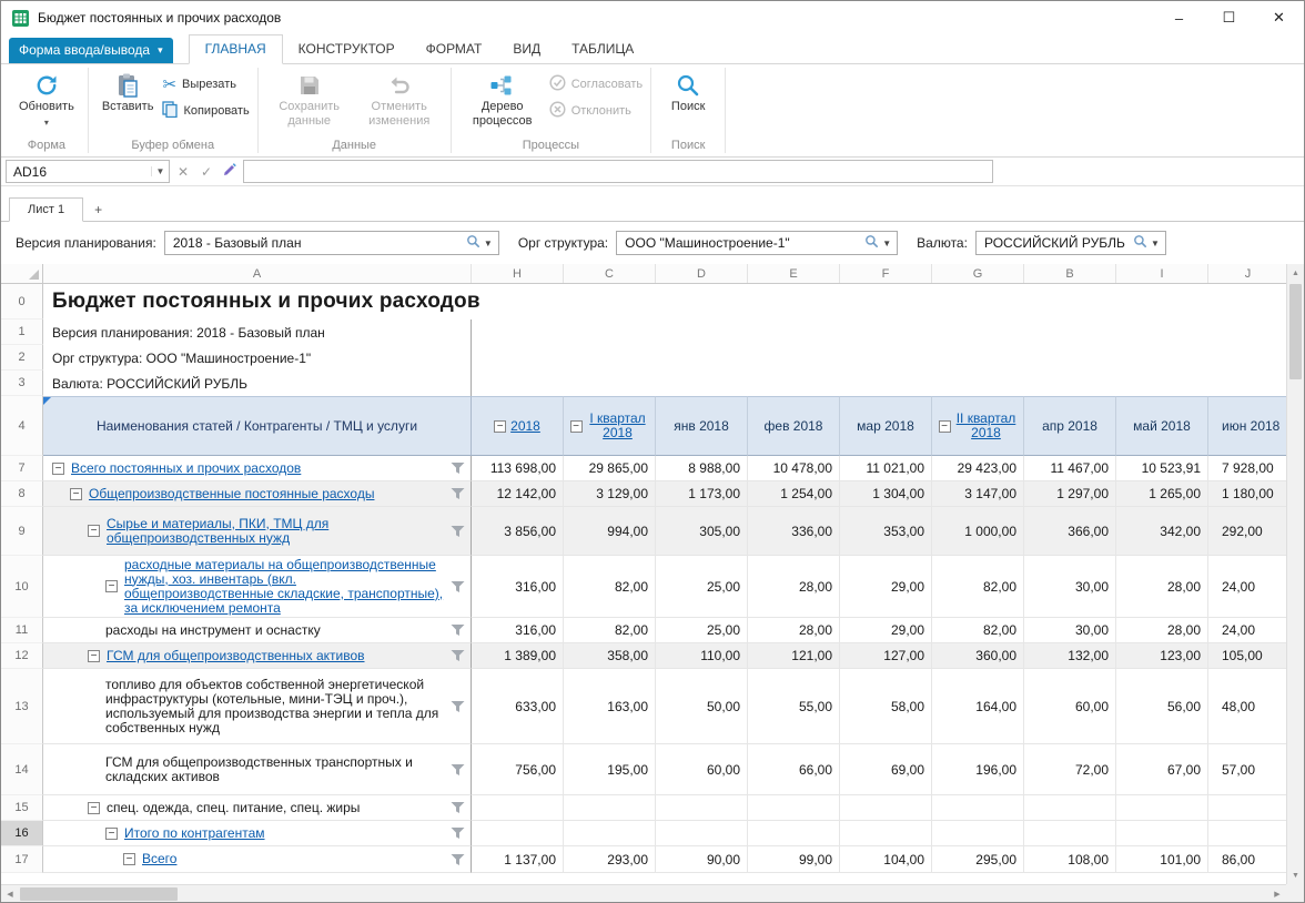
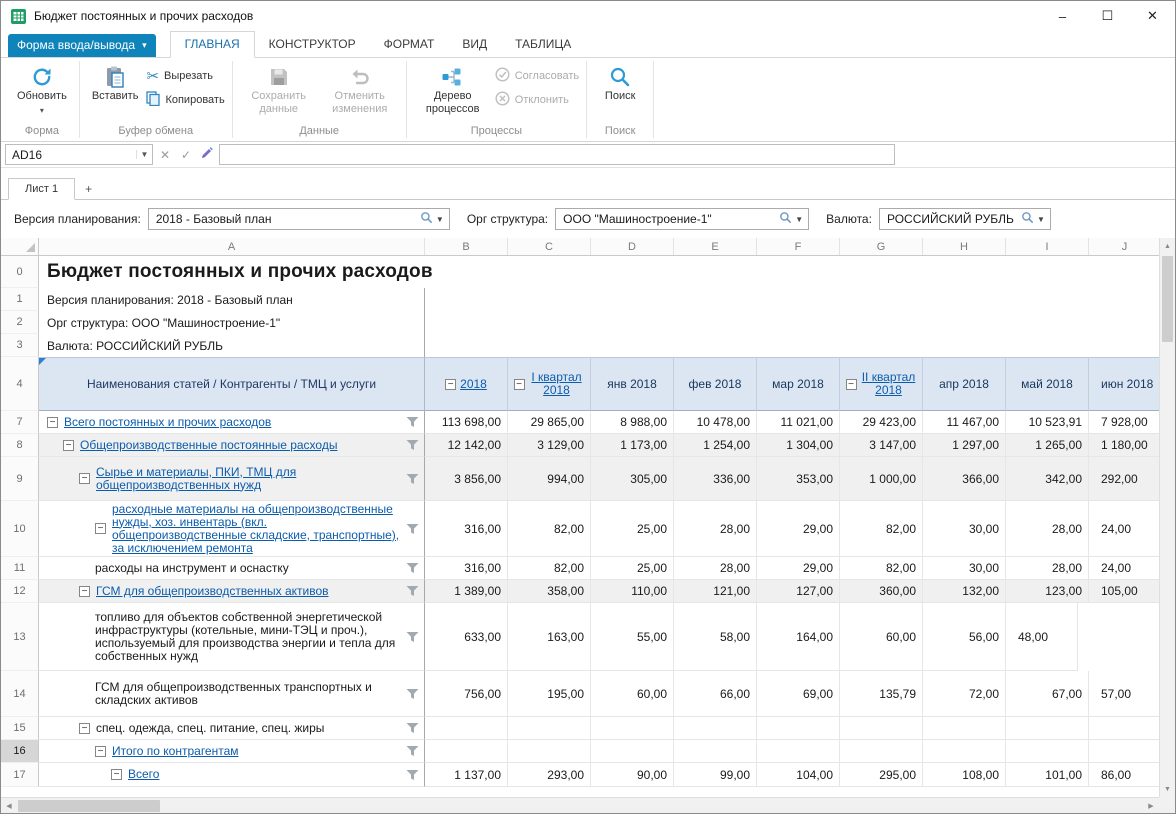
  Бюджет постоянных и прочих расходов
  –
  ☐
  ✕
  Форма ввода/вывода
  ▾
  ГЛАВНАЯ
  КОНСТРУКТОР
  ФОРМАТ
  ВИД
  ТАБЛИЦА
  Обновить
  ▾
  Форма
  Вставить
  ✂
  Вырезать
  Копировать
  Буфер обмена
  Сохранить данные
  Отменить изменения
  Данные
  Дерево процессов
  Согласовать
  Отклонить
  Процессы
  Поиск
  Поиск
  AD16
  ▼
  ✕
  ✓
  Лист 1
  +
  Версия планирования:
  2018 - Базовый план
  ▼
  Орг структура:
  ООО "Машиностроение-1"
  ▼
  Валюта:
  РОССИЙСКИЙ РУБЛЬ
  ▼
  A
- H
+ B
  C
  D
  E
  F
  G
- B
+ H
  I
  J
  0
  Бюджет постоянных и прочих расходов
  1
  Версия планирования: 2018 - Базовый план
  2
  Орг структура: ООО "Машиностроение-1"
  3
  Валюта: РОССИЙСКИЙ РУБЛЬ
  4
  Наименования статей / Контрагенты / ТМЦ и услуги
  −
  2018
  −
  I квартал 2018
  янв 2018
  фев 2018
  мар 2018
  −
  II квартал 2018
  апр 2018
  май 2018
  июн 2018
  7
  −
  Всего постоянных и прочих расходов
  113 698,00
  29 865,00
  8 988,00
  10 478,00
  11 021,00
  29 423,00
  11 467,00
  10 523,91
  7 928,00
  8
  −
  Общепроизводственные постоянные расходы
  12 142,00
  3 129,00
  1 173,00
  1 254,00
  1 304,00
  3 147,00
  1 297,00
  1 265,00
  1 180,00
  9
  −
  Сырье и материалы, ПКИ, ТМЦ для общепроизводственных нужд
  3 856,00
  994,00
  305,00
  336,00
  353,00
  1 000,00
  366,00
  342,00
  292,00
  10
  −
  расходные материалы на общепроизводственные нужды, хоз. инвентарь (вкл. общепроизводственные складские, транспортные), за исключением ремонта
  316,00
  82,00
  25,00
  28,00
  29,00
  82,00
  30,00
  28,00
  24,00
  11
  расходы на инструмент и оснастку
  316,00
  82,00
  25,00
  28,00
  29,00
  82,00
  30,00
  28,00
  24,00
  12
  −
  ГСМ для общепроизводственных активов
  1 389,00
  358,00
  110,00
  121,00
  127,00
  360,00
  132,00
  123,00
  105,00
  13
  топливо для объектов собственной энергетической инфраструктуры (котельные, мини-ТЭЦ и проч.), используемый для производства энергии и тепла для собственных нужд
  633,00
  163,00
- 50,00
  55,00
  58,00
  164,00
  60,00
  56,00
  48,00
  14
  ГСМ для общепроизводственных транспортных и складских активов
  756,00
  195,00
  60,00
  66,00
  69,00
- 196,00
+ 135,79
  72,00
  67,00
  57,00
  15
  −
  спец. одежда, спец. питание, спец. жиры
  16
  −
  Итого по контрагентам
  17
  −
  Всего
  1 137,00
  293,00
  90,00
  99,00
  104,00
  295,00
  108,00
  101,00
  86,00
